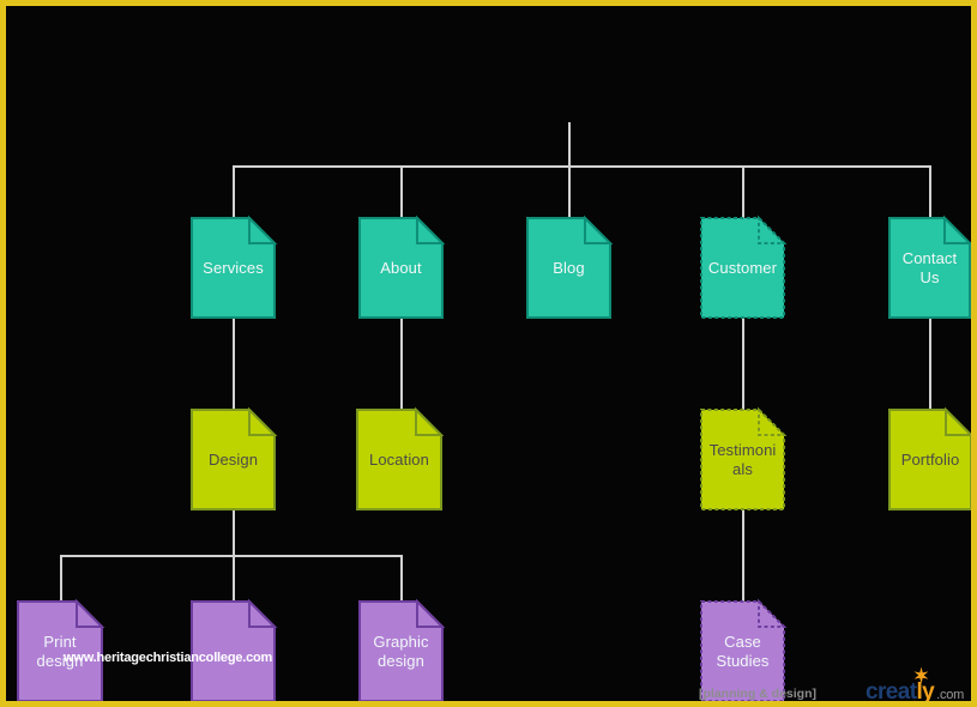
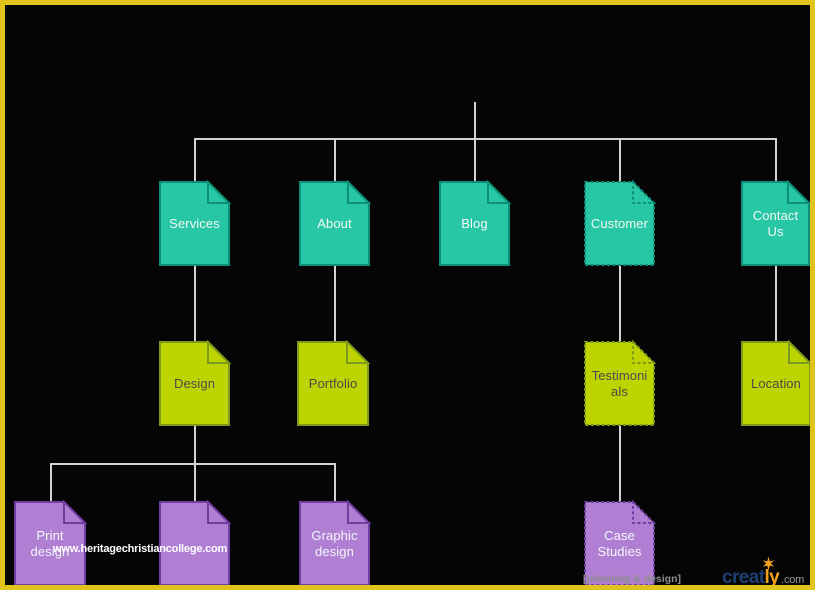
  Services
  About
  Blog
  Customer
  Contact Us
  Design
- Location
+ Portfolio
  Testimonials
- Portfolio
+ Location
  Print design
  Graphic design
  Case Studies
  www.heritagechristiancollege.com
  [planning & design]
  creat
  ly
  .com
